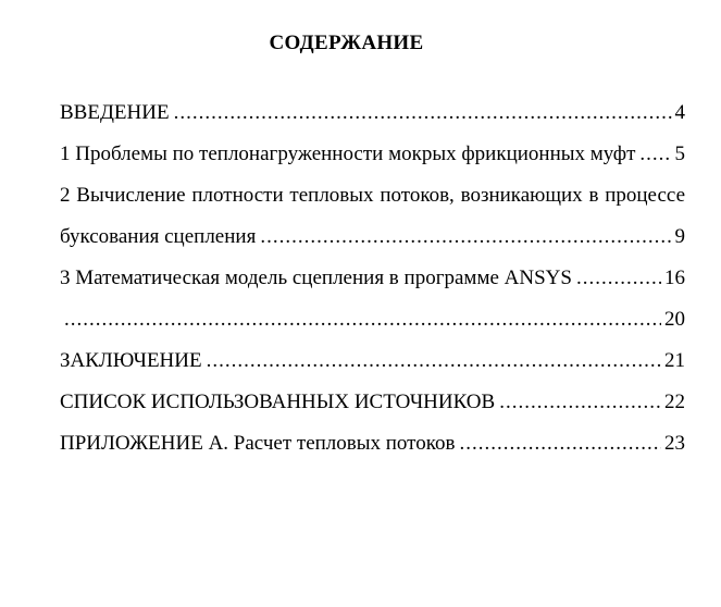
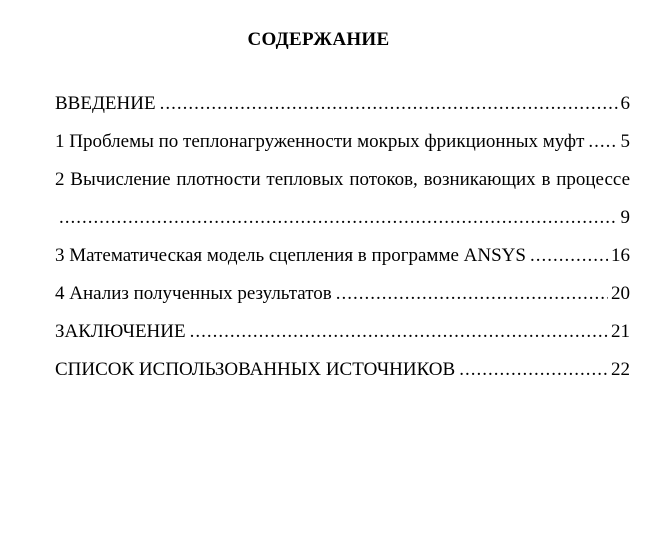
  СОДЕРЖАНИЕ
  ВВЕДЕНИЕ
- 4
+ 6
  1 Проблемы по теплонагруженности мокрых фрикционных муфт
  5
  2 Вычисление плотности тепловых потоков, возникающих в процессе
- буксования сцепления
  9
  3 Математическая модель сцепления в программе ANSYS
  16
+ 4 Анализ полученных результатов
  20
  ЗАКЛЮЧЕНИЕ
  21
  СПИСОК ИСПОЛЬЗОВАННЫХ ИСТОЧНИКОВ
  22
- ПРИЛОЖЕНИЕ А. Расчет тепловых потоков
- 23
